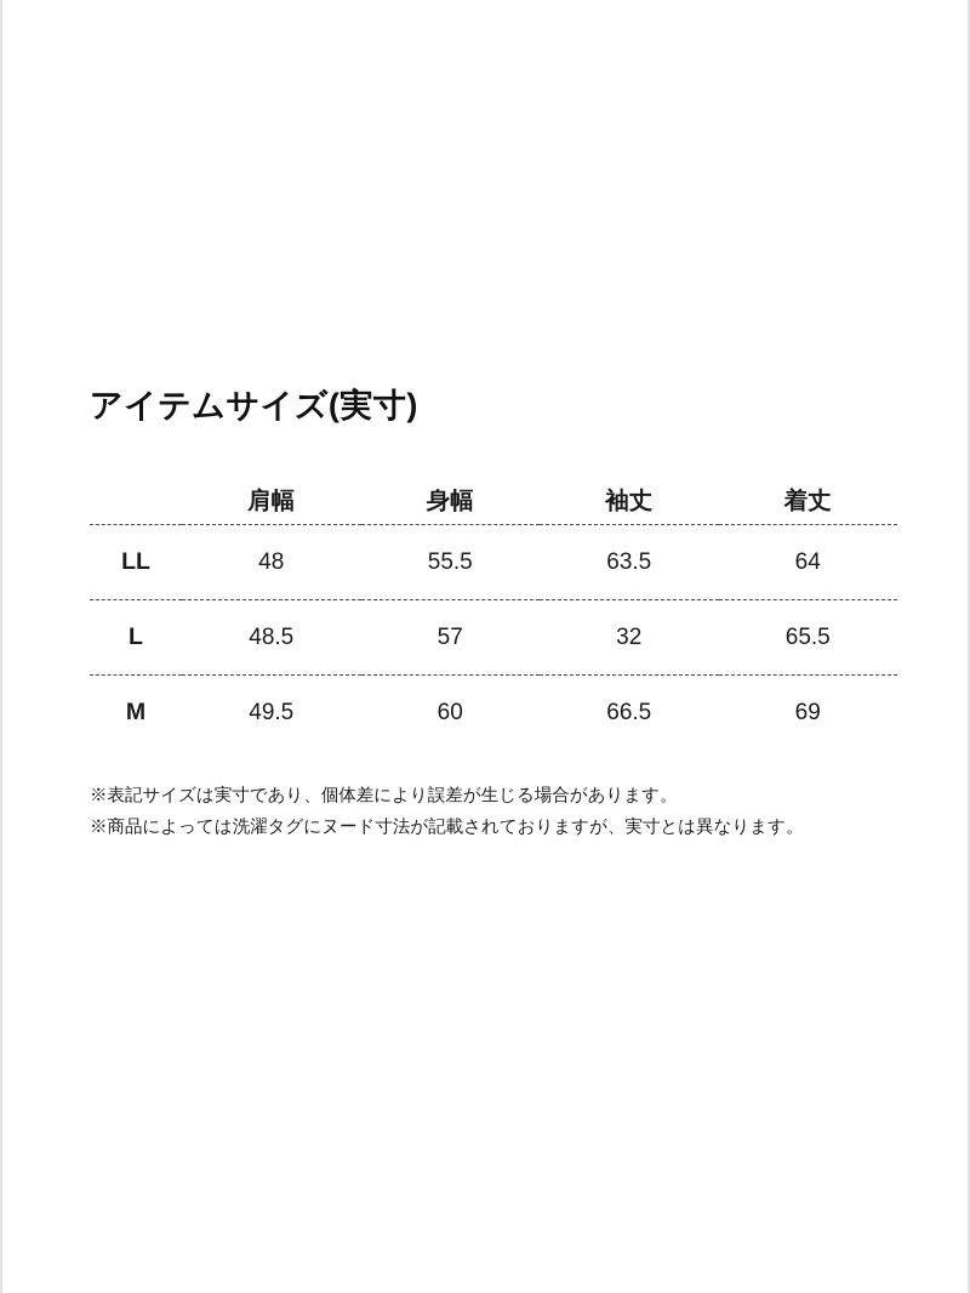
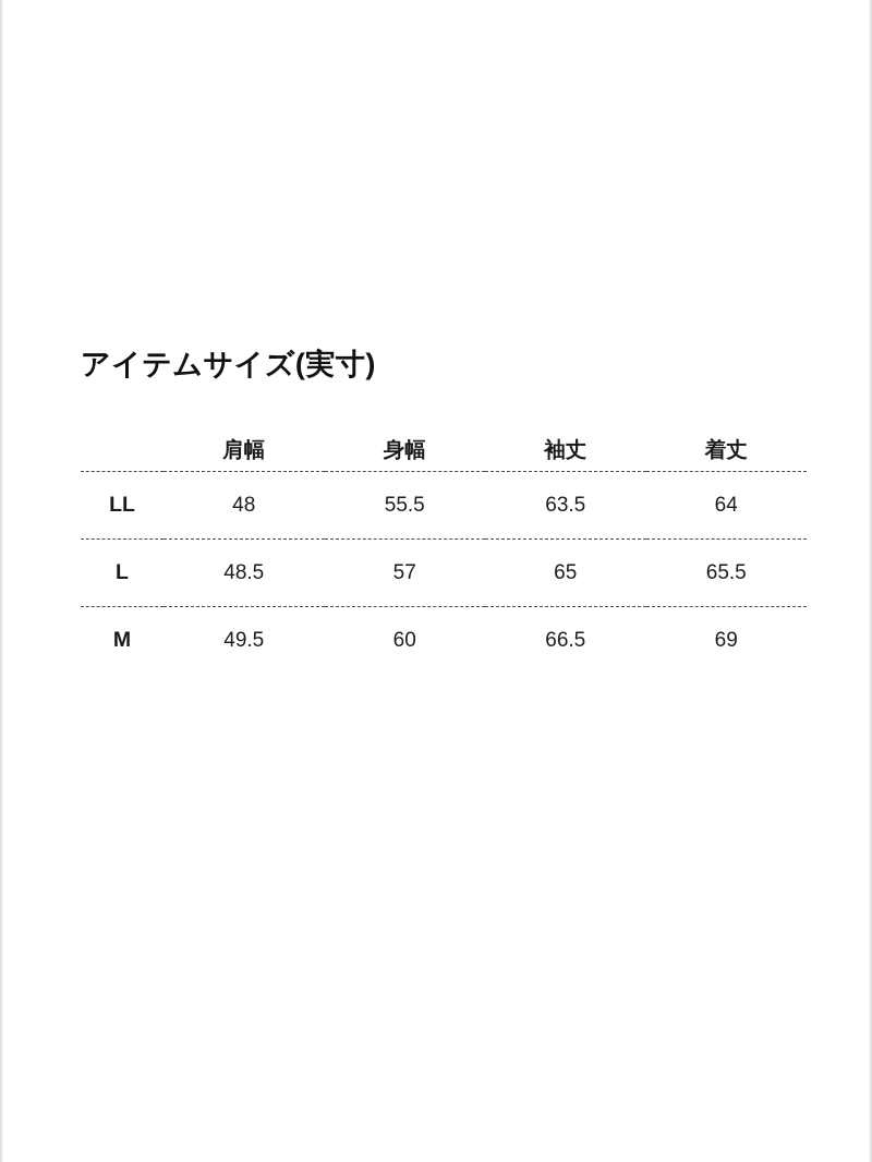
  アイテムサイズ(実寸)
  	肩幅	身幅	袖丈	着丈
  LL	48	55.5	63.5	64
- L	48.5	57	32	65.5
+ L	48.5	57	65	65.5
  M	49.5	60	66.5	69
- ※表記サイズは実寸であり、個体差により誤差が生じる場合があります。
- ※商品によっては洗濯タグにヌード寸法が記載されておりますが、実寸とは異なります。
